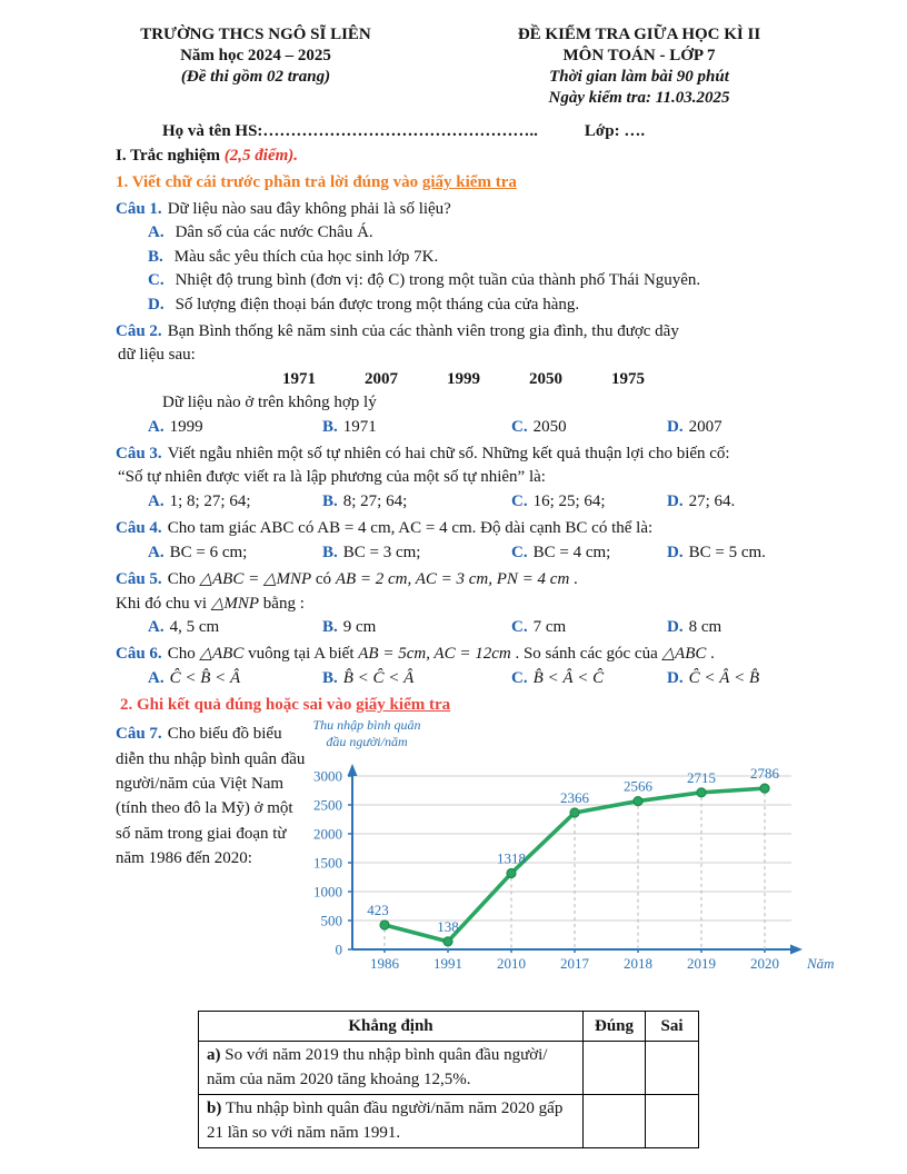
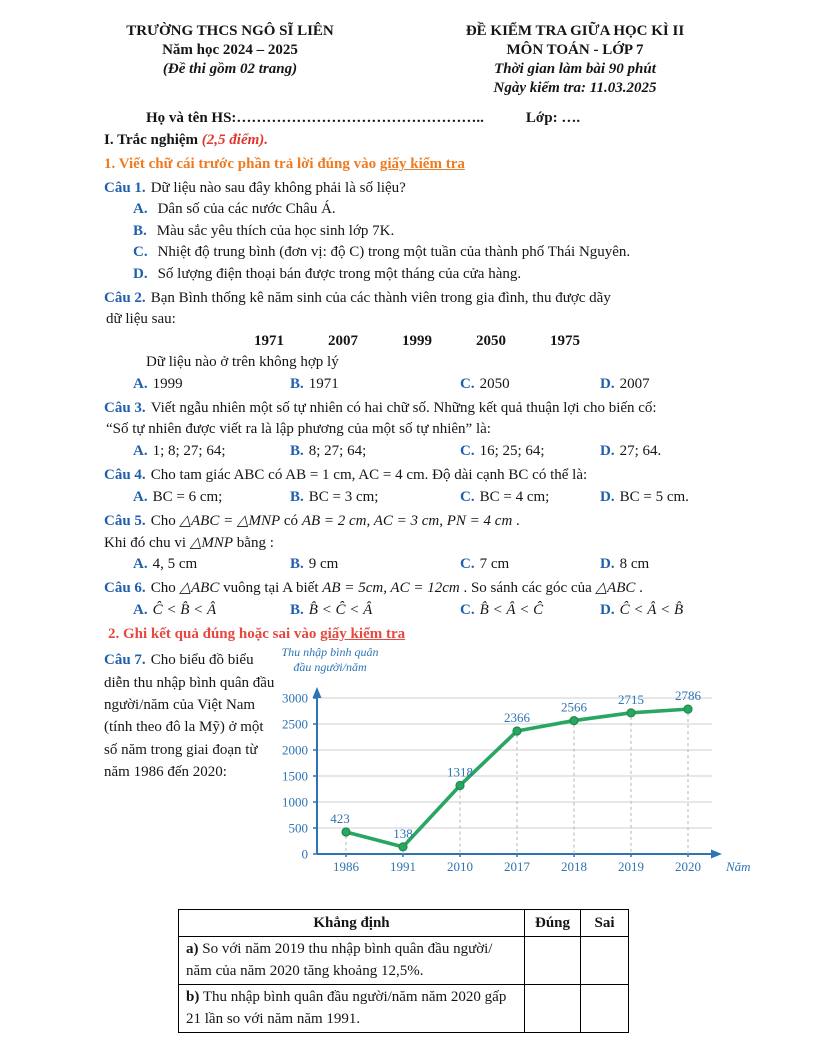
  TRƯỜNG THCS NGÔ SĨ LIÊN
  Năm học 2024 – 2025
  (Đề thi gồm 02 trang)
  ĐỀ KIỂM TRA GIỮA HỌC KÌ II
  MÔN TOÁN - LỚP 7
  Thời gian làm bài 90 phút
  Ngày kiểm tra: 11.03.2025
  Họ và tên HS:…………………………………………..
  Lớp: ….
  I. Trắc nghiệm (2,5 điểm).
  1. Viết chữ cái trước phần trả lời đúng vào giấy kiểm tra
  Câu 1. Dữ liệu nào sau đây không phải là số liệu?
  A. Dân số của các nước Châu Á.
  B. Màu sắc yêu thích của học sinh lớp 7K.
  C. Nhiệt độ trung bình (đơn vị: độ C) trong một tuần của thành phố Thái Nguyên.
  D. Số lượng điện thoại bán được trong một tháng của cửa hàng.
  Câu 2. Bạn Bình thống kê năm sinh của các thành viên trong gia đình, thu được dãy
  dữ liệu sau:
  1971
  2007
  1999
  2050
  1975
  Dữ liệu nào ở trên không hợp lý
  A.
  1999
  B.
  1971
  C.
  2050
  D.
  2007
  Câu 3. Viết ngẫu nhiên một số tự nhiên có hai chữ số. Những kết quả thuận lợi cho biến cố:
  “Số tự nhiên được viết ra là lập phương của một số tự nhiên” là:
  A.
  1; 8; 27; 64;
  B.
  8; 27; 64;
  C.
  16; 25; 64;
  D.
  27; 64.
- Câu 4. Cho tam giác ABC có AB = 4 cm, AC = 4 cm. Độ dài cạnh BC có thể là:
+ Câu 4. Cho tam giác ABC có AB = 1 cm, AC = 4 cm. Độ dài cạnh BC có thể là:
  A.
  BC = 6 cm;
  B.
  BC = 3 cm;
  C.
  BC = 4 cm;
  D.
  BC = 5 cm.
  Câu 5. Cho △ABC = △MNP có AB = 2 cm, AC = 3 cm, PN = 4 cm .
  Khi đó chu vi △MNP bằng :
  A.
  4, 5 cm
  B.
  9 cm
  C.
  7 cm
  D.
  8 cm
  Câu 6. Cho △ABC vuông tại A biết AB = 5cm, AC = 12cm . So sánh các góc của △ABC .
  A.
  Ĉ < B̂ < Â
  B.
  B̂ < Ĉ < Â
  C.
  B̂ < Â < Ĉ
  D.
  Ĉ < Â < B̂
  2. Ghi kết quả đúng hoặc sai vào giấy kiểm tra
  Câu 7. Cho biểu đồ biểu diễn thu nhập bình quân đầu người/năm của Việt Nam (tính theo đô la Mỹ) ở một số năm trong giai đoạn từ năm 1986 đến 2020:
  Thu nhập bình quân
  đầu người/năm
  0
  500
  1000
  1500
  2000
  2500
  3000
  1986
  1991
  2010
  2017
  2018
  2019
  2020
  423
  138
  1318
  2366
  2566
  2715
  2786
  Năm
  Khẳng định	Đúng	Sai
  a) So với năm 2019 thu nhập bình quân đầu người/ năm của năm 2020 tăng khoảng 12,5%.
  b) Thu nhập bình quân đầu người/năm năm 2020 gấp 21 lần so với năm năm 1991.
